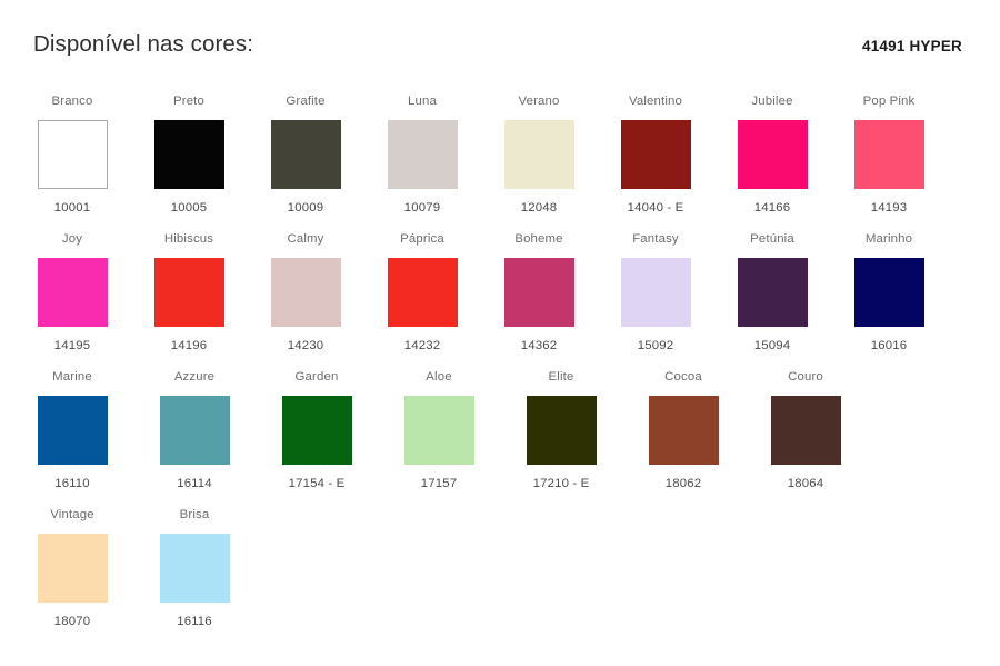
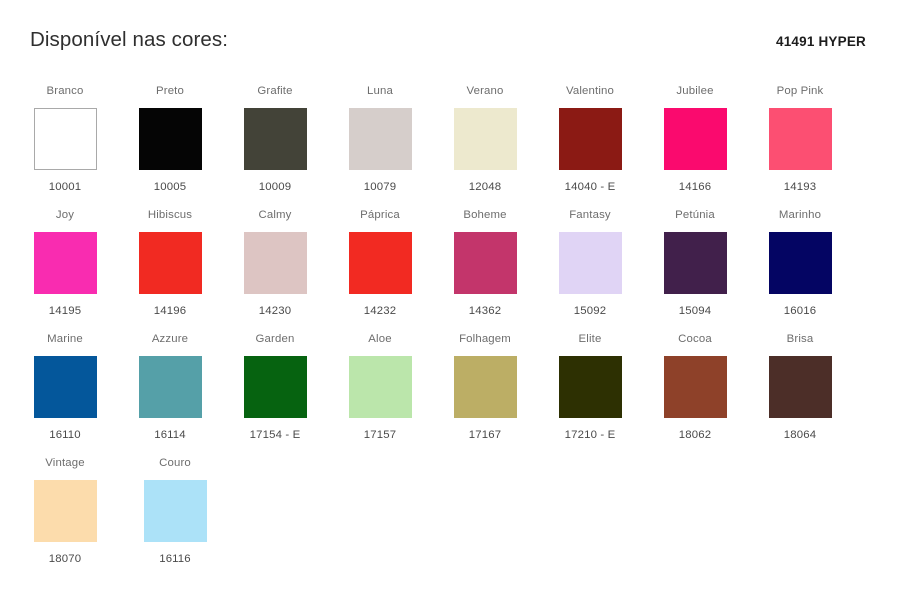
  Disponível nas cores:
  41491 HYPER
  Branco
  10001
  Preto
  10005
  Grafite
  10009
  Luna
  10079
  Verano
  12048
  Valentino
  14040 - E
  Jubilee
  14166
  Pop Pink
  14193
  Joy
  14195
  Hibiscus
  14196
  Calmy
  14230
  Páprica
  14232
  Boheme
  14362
  Fantasy
  15092
  Petúnia
  15094
  Marinho
  16016
  Marine
  16110
  Azzure
  16114
  Garden
  17154 - E
  Aloe
  17157
+ Folhagem
+ 17167
  Elite
  17210 - E
  Cocoa
  18062
- Couro
+ Brisa
  18064
  Vintage
  18070
- Brisa
+ Couro
  16116
